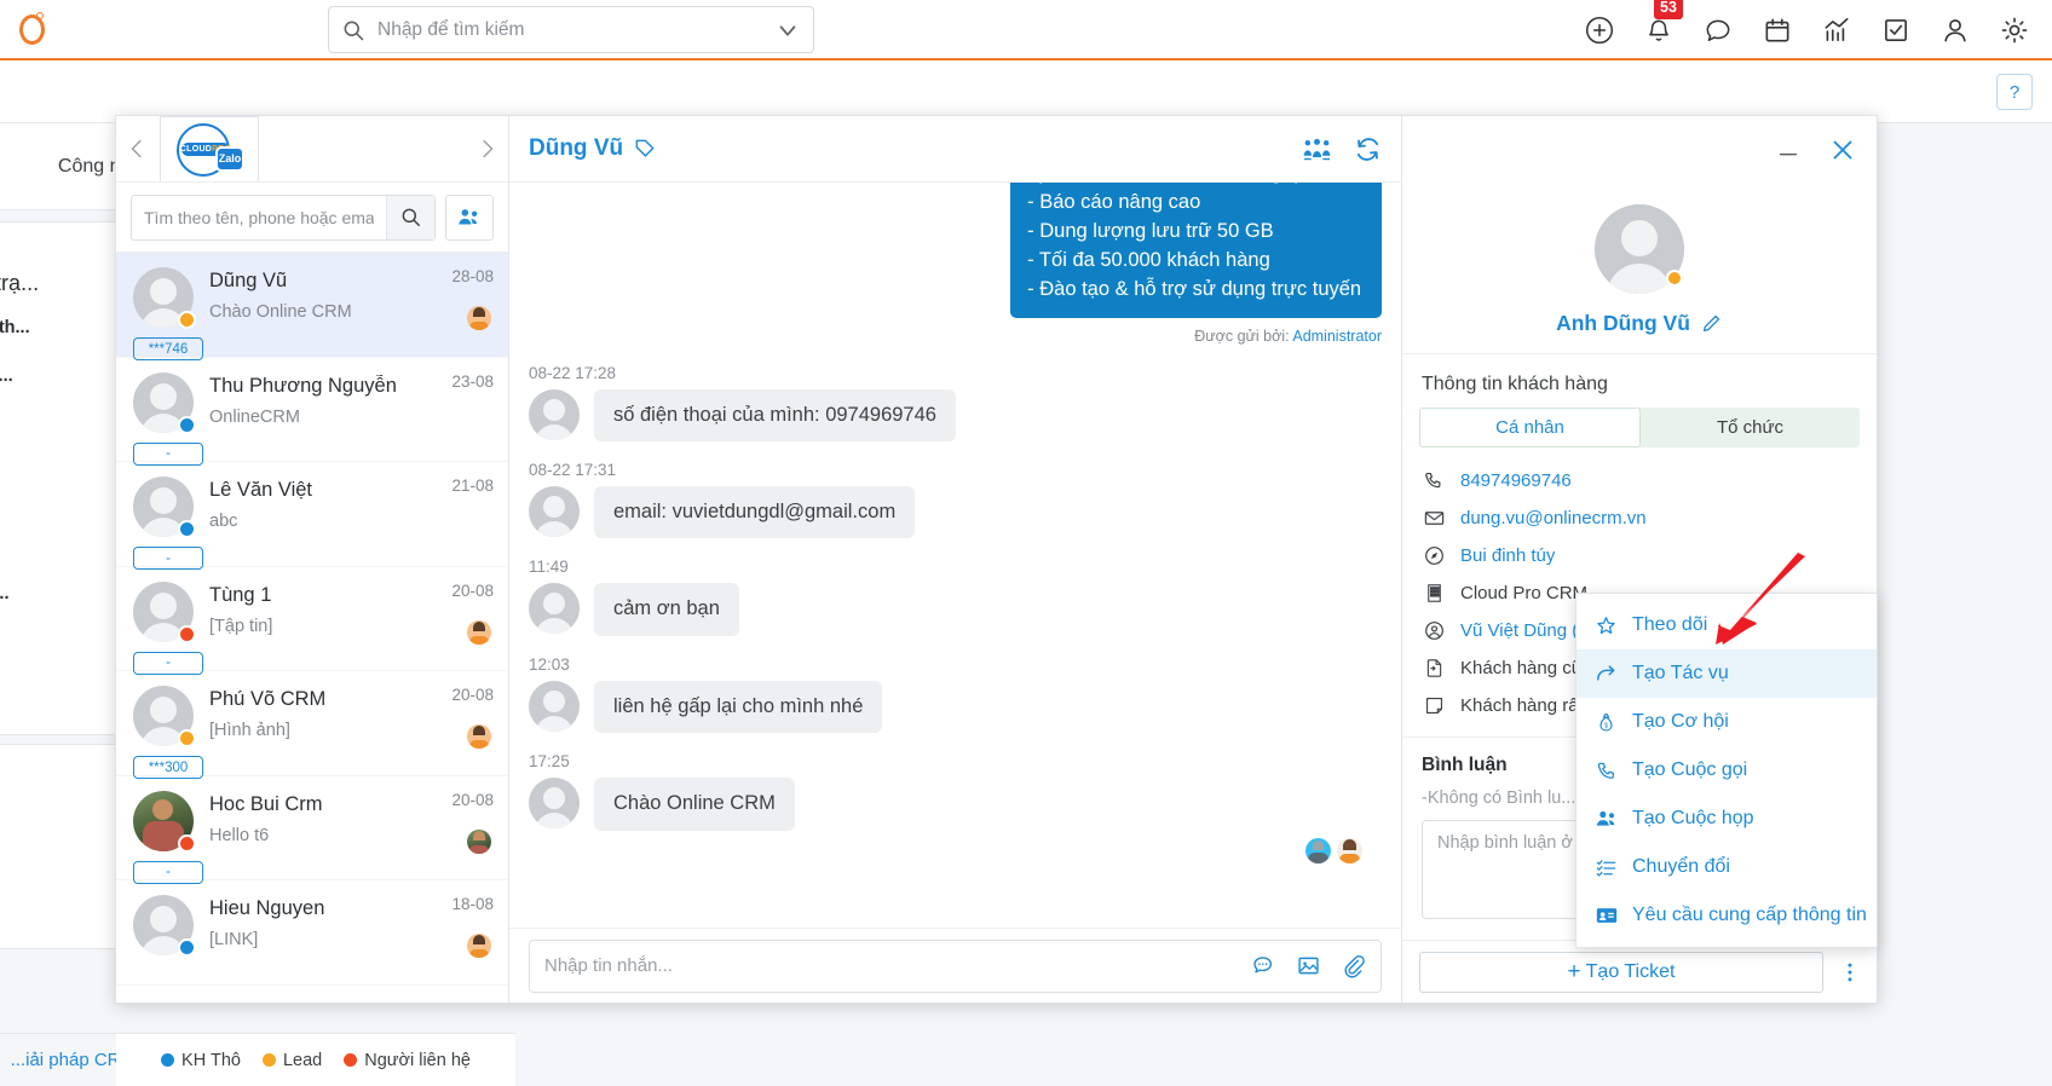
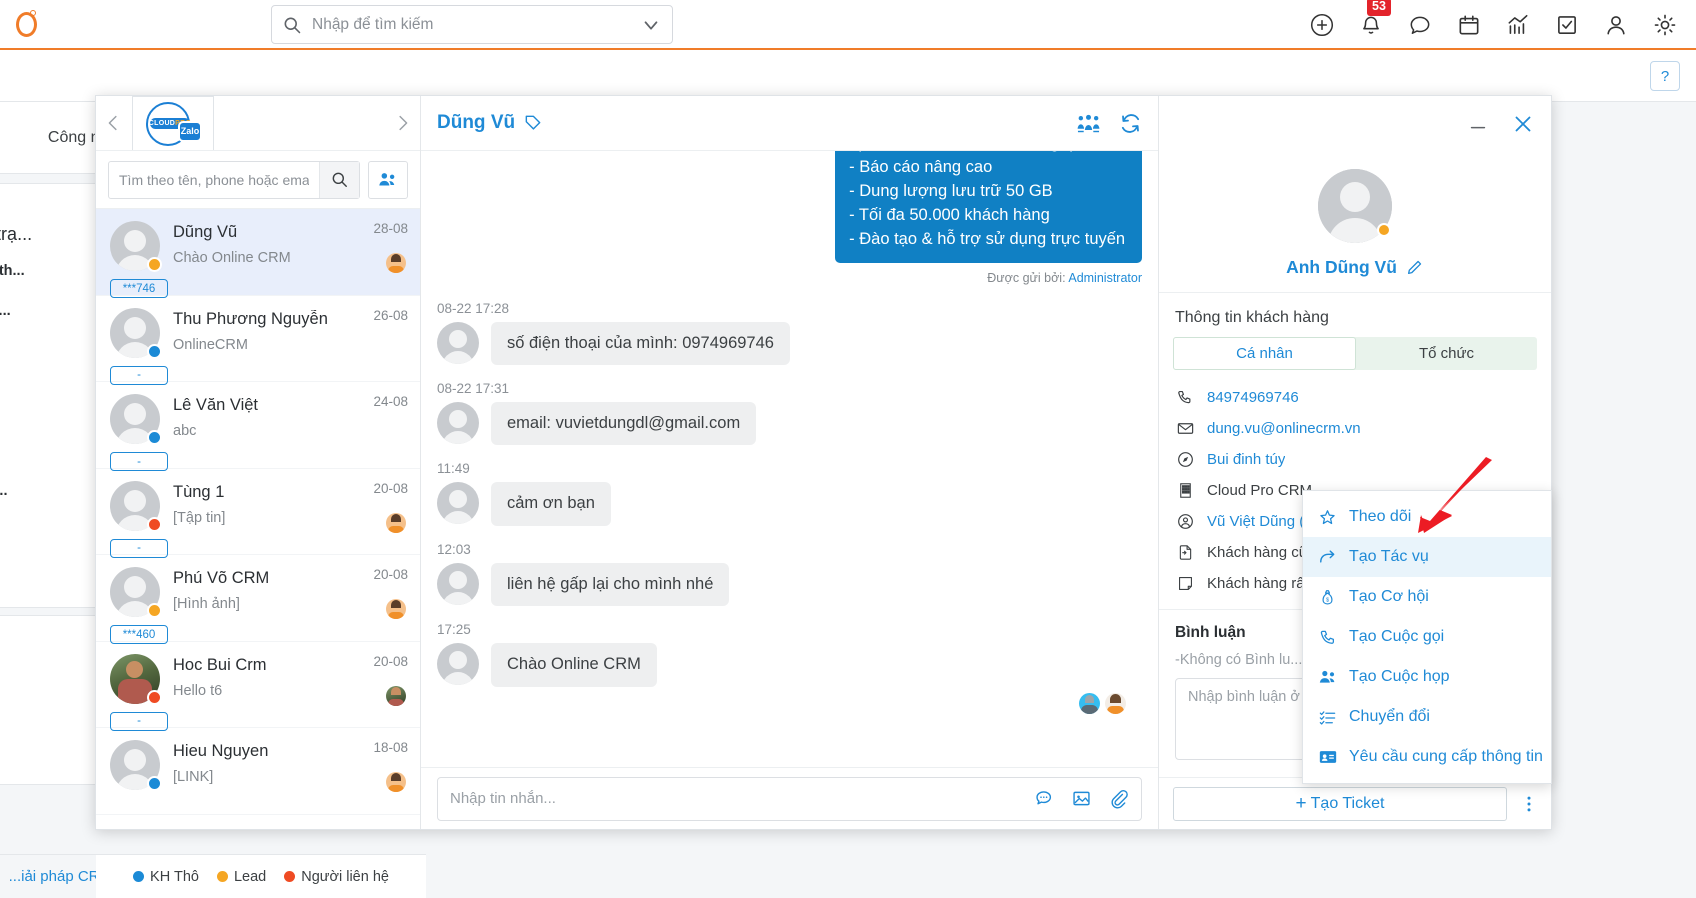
  ...iải pháp CR
  ?
  Nhập để tìm kiếm
  53
  Zalo
  Tìm theo tên, phone hoặc ema
  ***746
  Dũng Vũ
  Chào Online CRM
  28-08
  -
  Thu Phương Nguyễn
  OnlineCRM
- 23-08
+ 26-08
  -
  Lê Văn Việt
  abc
- 21-08
+ 24-08
  -
  Tùng 1
  [Tập tin]
  20-08
- ***300
+ ***460
  Phú Võ CRM
  [Hình ảnh]
  20-08
  -
  Hoc Bui Crm
  Hello t6
  20-08
  Hieu Nguyen
  [LINK]
  18-08
  Dũng Vũ
  - Báo cáo nâng cao
  - Dung lượng lưu trữ 50 GB
  - Tối đa 50.000 khách hàng
  - Đào tạo & hỗ trợ sử dụng trực tuyến
  Được gửi bởi: Administrator
  08-22 17:28
  số điện thoại của mình: 0974969746
  08-22 17:31
  email: vuvietdungdl@gmail.com
  11:49
  cảm ơn bạn
  12:03
  liên hệ gấp lại cho mình nhé
  17:25
  Chào Online CRM
  Nhập tin nhắn...
  Anh Dũng Vũ
  Thông tin khách hàng
  Cá nhân
  Tổ chức
  84974969746
  dung.vu@onlinecrm.vn
  Bui đinh túy
  Cloud Pro CR
  Khách hàng c
  Khách hàng rấ
  Bình luận
  -Không có Bình lu...
  Nhập bình luận ở
  +
  Tạo Ticket
  Theo dõi
  Tạo Tác vụ
  Tạo Cơ hội
  Tạo Cuộc gọi
  Tạo Cuộc họp
  Chuyển đổi
  Yêu cầu cung cấp thông tin
  KH Thô
  Lead
  Người liên hệ
